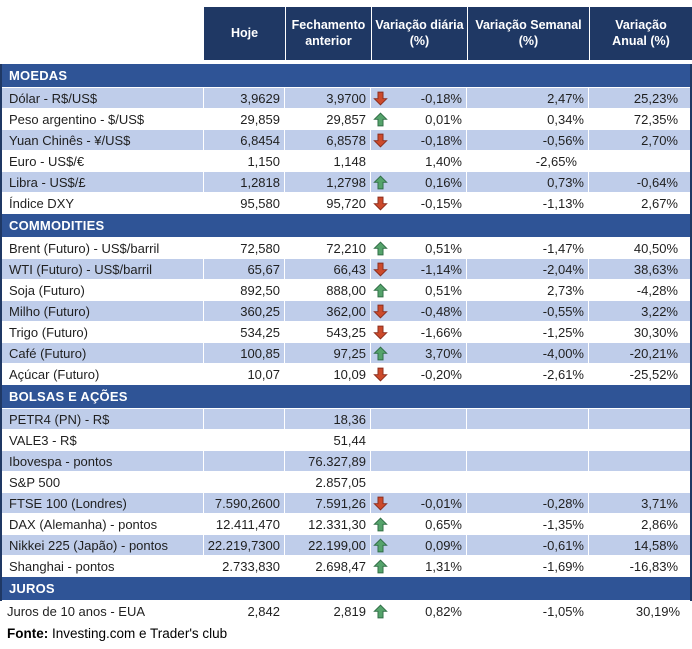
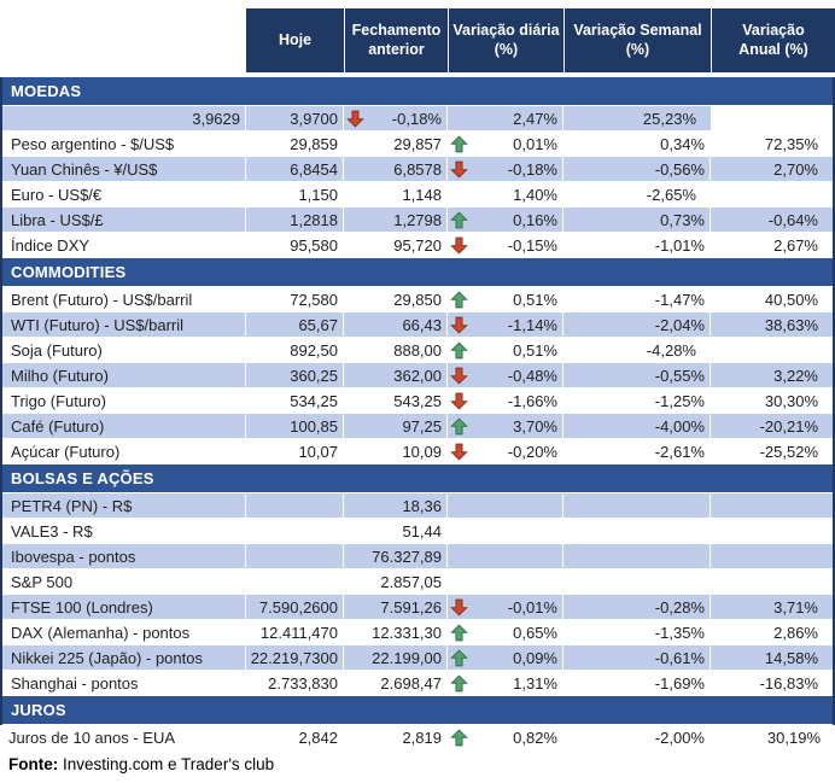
  Hoje
  Fechamento anterior
  Variação diária (%)
  Variação Semanal (%)
  Variação Anual (%)
  MOEDAS
- Dólar - R$/US$
  3,9629
  3,9700
  -0,18%
  2,47%
  25,23%
  Peso argentino - $/US$
  29,859
  29,857
  0,01%
  0,34%
  72,35%
  Yuan Chinês - ¥/US$
  6,8454
  6,8578
  -0,18%
  -0,56%
  2,70%
  Euro - US$/€
  1,150
  1,148
  1,40%
  -2,65%
  Libra - US$/£
  1,2818
  1,2798
  0,16%
  0,73%
  -0,64%
  Índice DXY
  95,580
  95,720
  -0,15%
- -1,13%
+ -1,01%
  2,67%
  COMMODITIES
  Brent (Futuro) - US$/barril
  72,580
- 72,210
+ 29,850
  0,51%
  -1,47%
  40,50%
  WTI (Futuro) - US$/barril
  65,67
  66,43
  -1,14%
  -2,04%
  38,63%
  Soja (Futuro)
  892,50
  888,00
  0,51%
- 2,73%
  -4,28%
  Milho (Futuro)
  360,25
  362,00
  -0,48%
  -0,55%
  3,22%
  Trigo (Futuro)
  534,25
  543,25
  -1,66%
  -1,25%
  30,30%
  Café (Futuro)
  100,85
  97,25
  3,70%
  -4,00%
  -20,21%
  Açúcar (Futuro)
  10,07
  10,09
  -0,20%
  -2,61%
  -25,52%
  BOLSAS E AÇÕES
  PETR4 (PN) - R$
  18,36
  VALE3 - R$
  51,44
  Ibovespa - pontos
  76.327,89
  S&P 500
  2.857,05
  FTSE 100 (Londres)
  7.590,2600
  7.591,26
  -0,01%
  -0,28%
  3,71%
  DAX (Alemanha) - pontos
  12.411,470
  12.331,30
  0,65%
  -1,35%
  2,86%
  Nikkei 225 (Japão) - pontos
  22.219,7300
  22.199,00
  0,09%
  -0,61%
  14,58%
  Shanghai - pontos
  2.733,830
  2.698,47
  1,31%
  -1,69%
  -16,83%
  JUROS
  Juros de 10 anos - EUA
  2,842
  2,819
  0,82%
- -1,05%
+ -2,00%
  30,19%
  Fonte: Investing.com e Trader's club
